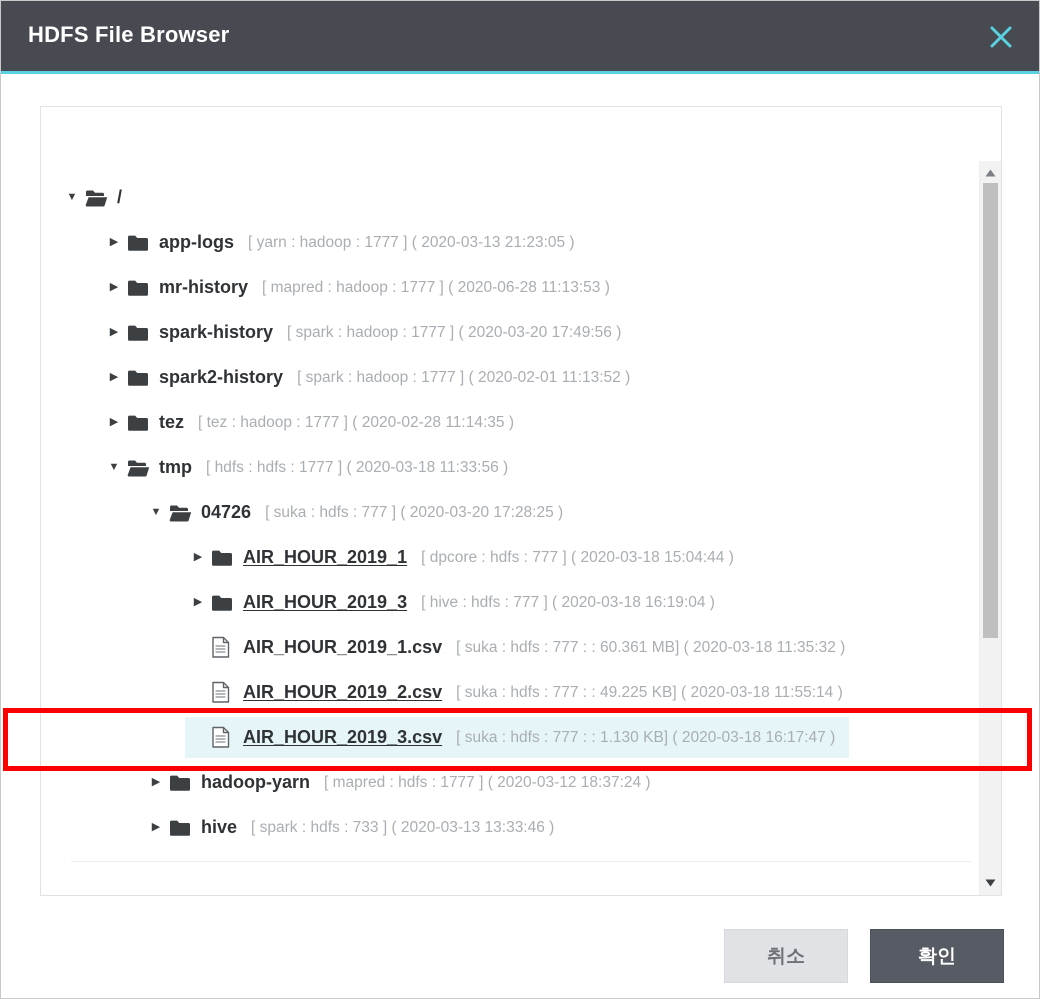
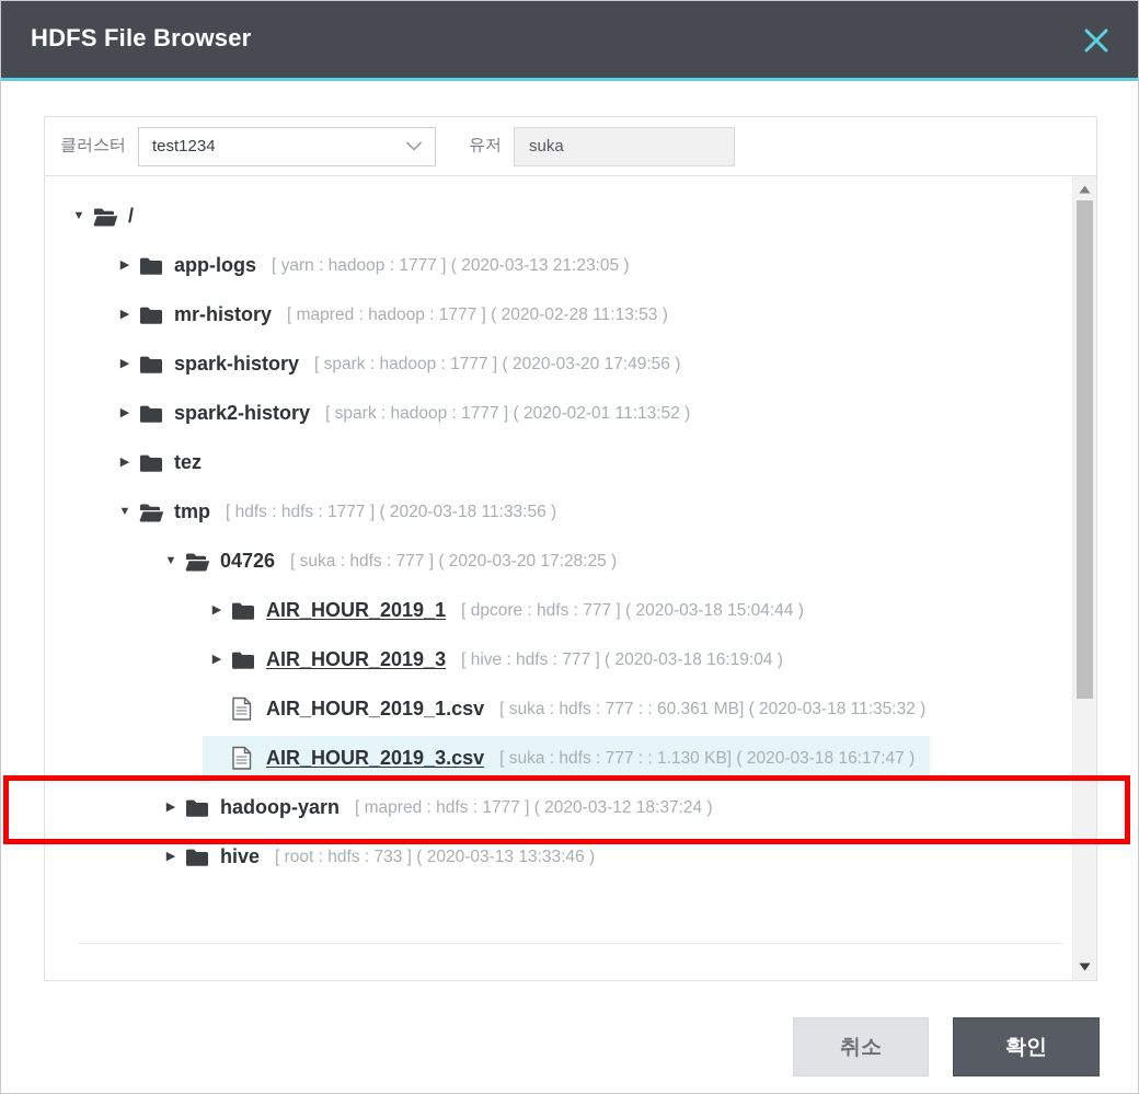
  HDFS File Browser
+ 클러스터
+ test1234
+ 유저
+ suka
  ▼
  /
  ▶
  app-logs
  [ yarn : hadoop : 1777 ] ( 2020-03-13 21:23:05 )
  ▶
  mr-history
- [ mapred : hadoop : 1777 ] ( 2020-06-28 11:13:53 )
+ [ mapred : hadoop : 1777 ] ( 2020-02-28 11:13:53 )
  ▶
  spark-history
  [ spark : hadoop : 1777 ] ( 2020-03-20 17:49:56 )
  ▶
  spark2-history
  [ spark : hadoop : 1777 ] ( 2020-02-01 11:13:52 )
  ▶
  tez
- [ tez : hadoop : 1777 ] ( 2020-02-28 11:14:35 )
  ▼
  tmp
  [ hdfs : hdfs : 1777 ] ( 2020-03-18 11:33:56 )
  ▼
  04726
  [ suka : hdfs : 777 ] ( 2020-03-20 17:28:25 )
  ▶
  AIR_HOUR_2019_1
  [ dpcore : hdfs : 777 ] ( 2020-03-18 15:04:44 )
  ▶
  AIR_HOUR_2019_3
  [ hive : hdfs : 777 ] ( 2020-03-18 16:19:04 )
  AIR_HOUR_2019_1.csv
  [ suka : hdfs : 777 : : 60.361 MB] ( 2020-03-18 11:35:32 )
- AIR_HOUR_2019_2.csv
- [ suka : hdfs : 777 : : 49.225 KB] ( 2020-03-18 11:55:14 )
  AIR_HOUR_2019_3.csv
  [ suka : hdfs : 777 : : 1.130 KB] ( 2020-03-18 16:17:47 )
  ▶
  hadoop-yarn
  [ mapred : hdfs : 1777 ] ( 2020-03-12 18:37:24 )
  ▶
  hive
- [ spark : hdfs : 733 ] ( 2020-03-13 13:33:46 )
+ [ root : hdfs : 733 ] ( 2020-03-13 13:33:46 )
  취소
  확인
